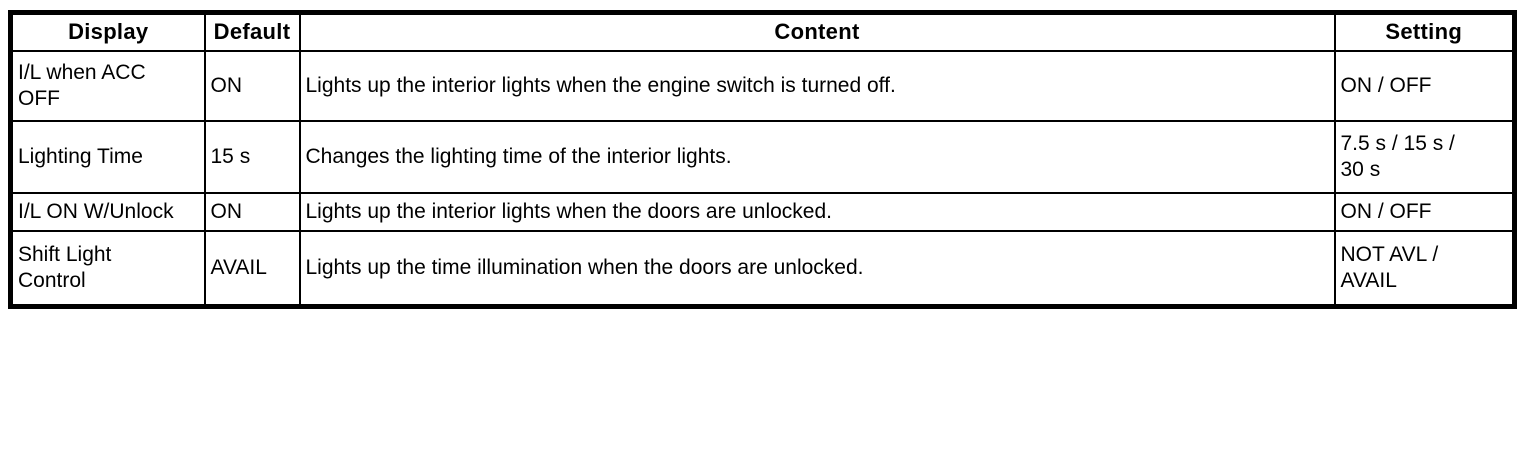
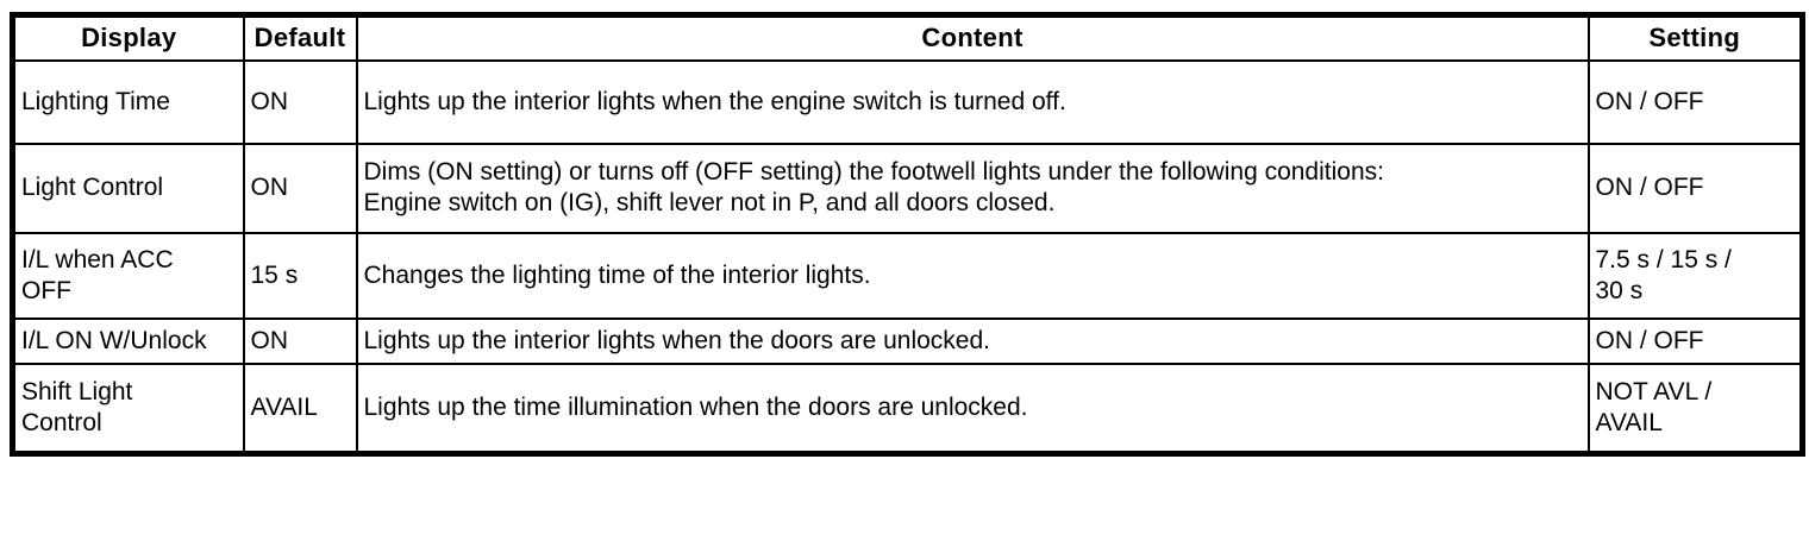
  Display	Default	Content	Setting
- I/L when ACC OFF	ON	Lights up the interior lights when the engine switch is turned off.	ON / OFF
+ Lighting Time	ON	Lights up the interior lights when the engine switch is turned off.	ON / OFF
+ Light Control	ON	Dims (ON setting) or turns off (OFF setting) the footwell lights under the following conditions: Engine switch on (IG), shift lever not in P, and all doors closed.	ON / OFF
- Lighting Time	15 s	Changes the lighting time of the interior lights.	7.5 s / 15 s / 30 s
+ I/L when ACC OFF	15 s	Changes the lighting time of the interior lights.	7.5 s / 15 s / 30 s
  I/L ON W/Unlock	ON	Lights up the interior lights when the doors are unlocked.	ON / OFF
  Shift Light Control	AVAIL	Lights up the time illumination when the doors are unlocked.	NOT AVL / AVAIL
